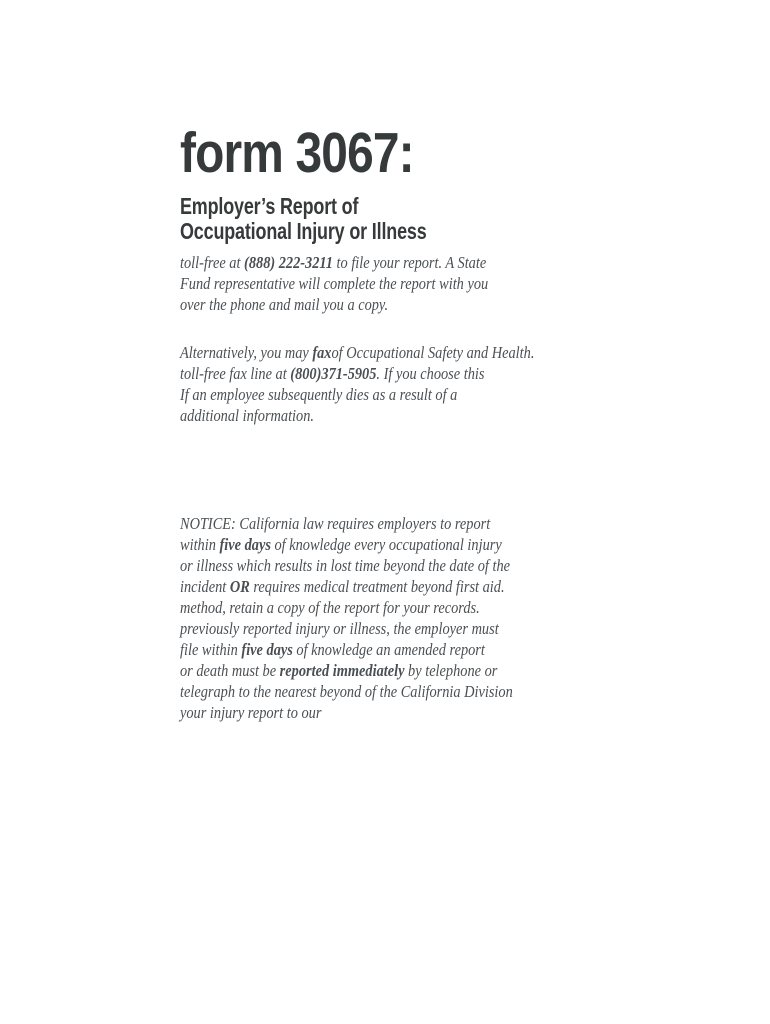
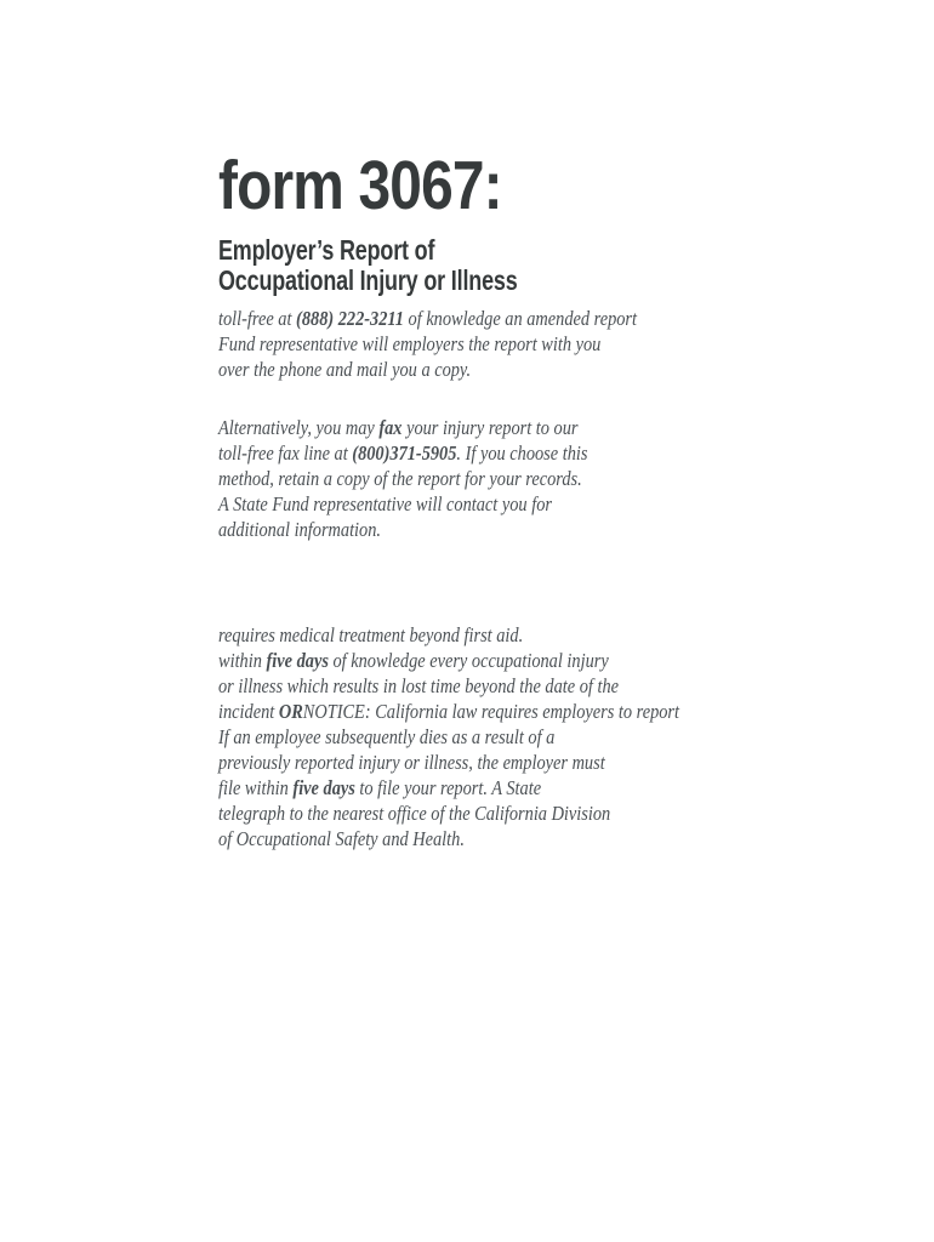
  form 3067:
  Employer’s Report of
  Occupational Injury or Illness
- toll-free at (888) 222-3211 to file your report. A State
+ toll-free at (888) 222-3211 of knowledge an amended report
- Fund representative will complete the report with you
+ Fund representative will employers the report with you
  over the phone and mail you a copy.
- Alternatively, you may faxof Occupational Safety and Health.
+ Alternatively, you may fax your injury report to our
  toll-free fax line at (800)371-5905. If you choose this
- If an employee subsequently dies as a result of a
+ method, retain a copy of the report for your records.
+ A State Fund representative will contact you for
  additional information.
- NOTICE: California law requires employers to report
+ requires medical treatment beyond first aid.
  within five days of knowledge every occupational injury
  or illness which results in lost time beyond the date of the
- incident OR requires medical treatment beyond first aid.
+ incident ORNOTICE: California law requires employers to report
- method, retain a copy of the report for your records.
+ If an employee subsequently dies as a result of a
  previously reported injury or illness, the employer must
- file within five days of knowledge an amended report
+ file within five days to file your report. A State
- or death must be reported immediately by telephone or
- telegraph to the nearest beyond of the California Division
+ telegraph to the nearest office of the California Division
- your injury report to our
+ of Occupational Safety and Health.
